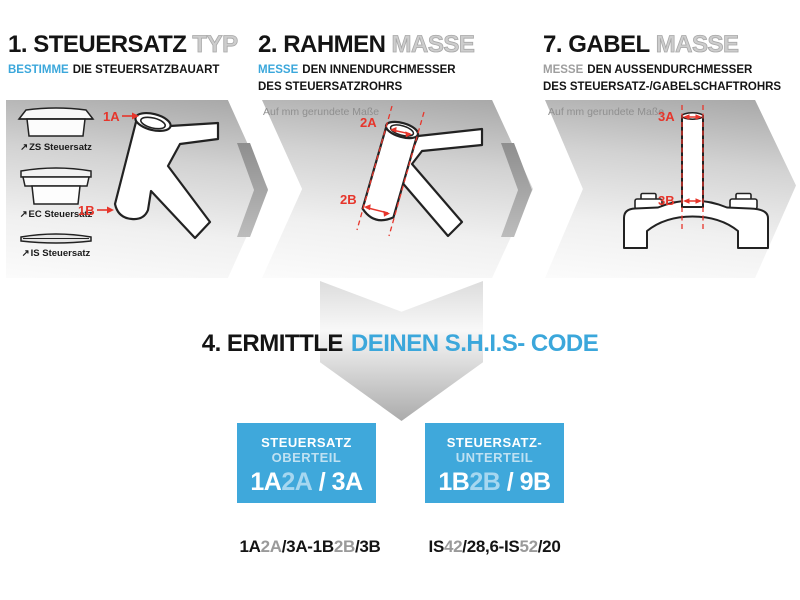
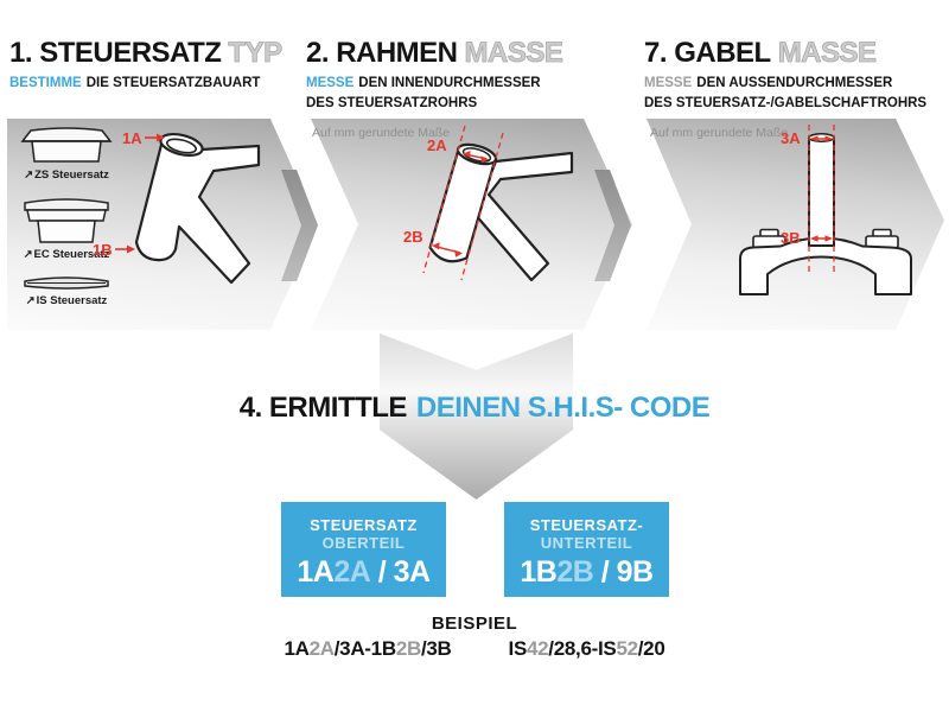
  1. STEUERSATZ TYP
  BESTIMME DIE STEUERSATZBAUART
  2. RAHMEN MASSE
  MESSE DEN INNENDURCHMESSER
  DES STEUERSATZROHRS
  7. GABEL MASSE
  MESSE DEN AUSSENDURCHMESSER
  DES STEUERSATZ-/GABELSCHAFTROHRS
  Auf mm gerundete Maße
  Auf mm gerundete Maße
  ↗ZS Steuersatz
  ↗EC Steuersatz
  ↗IS Steuersatz
  1A
  1B
  2A
  2B
  3A
  3B
  4. ERMITTLE DEINEN S.H.I.S- CODE
  STEUERSATZ
  OBERTEIL
  1A2A / 3A
  STEUERSATZ-
  UNTERTEIL
  1B2B / 9B
+ BEISPIEL
  1A2A/3A-1B2B/3B
  IS42/28,6-IS52/20
